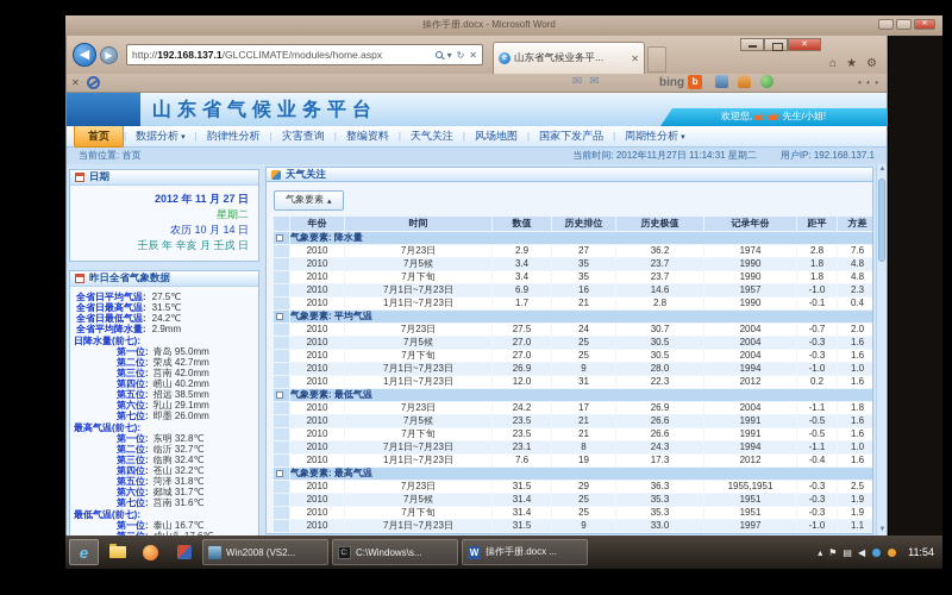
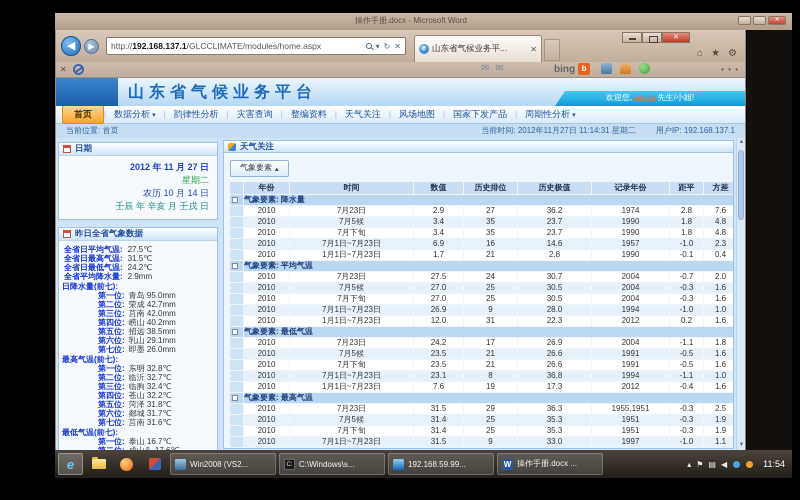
  操作手册.docx - Microsoft Word
  ◀
  ▶
  http://192.168.137.1/GLCCLIMATE/modules/home.aspx
  ▾
  ↻
  ✕
  山东省气候业务平...
  ✕
  ⌂
  ★
  ⚙
  ✕
  ✉
  ✉
  bing
  b
  • • •
  山东省气候业务平台
  欢迎您,
  admin
  先生/小姐!
  首页
  |
  数据分析
  |
  韵律性分析
  |
  灾害查询
  |
  整编资料
  |
  天气关注
  |
  风场地图
  |
  国家下发产品
  |
  周期性分析
  当前位置: 首页
  当前时间: 2012年11月27日 11:14:31 星期二
  用户IP: 192.168.137.1
  日期
  2012 年 11 月 27 日
  星期二
  农历 10 月 14 日
  壬辰 年 辛亥 月 壬戌 日
  昨日全省气象数据
  全省日平均气温:
  27.5℃
  全省日最高气温:
  31.5℃
  全省日最低气温:
  24.2℃
  全省平均降水量:
  2.9mm
  日降水量(前七):
  第一位:
  青岛 95.0mm
  第二位:
  荣成 42.7mm
  第三位:
  莒南 42.0mm
  第四位:
  崂山 40.2mm
  第五位:
  招远 38.5mm
  第六位:
  乳山 29.1mm
  第七位:
  即墨 26.0mm
  最高气温(前七):
  第一位:
  东明 32.8℃
  第二位:
  临沂 32.7℃
  第三位:
  临朐 32.4℃
  第四位:
  苍山 32.2℃
  第五位:
  菏泽 31.8℃
  第六位:
  郯城 31.7℃
  第七位:
  莒南 31.6℃
  最低气温(前七):
  第一位:
  泰山 16.7℃
  天气关注
  气象要素
  	年份	时间	数值	历史排位	历史极值	记录年份	距平	方差
  	气象要素: 降水量
  	2010	7月23日	2.9	27	36.2	1974	2.8	7.6
  	2010	7月5候	3.4	35	23.7	1990	1.8	4.8
  	2010	7月下旬	3.4	35	23.7	1990	1.8	4.8
  	2010	7月1日~7月23日	6.9	16	14.6	1957	-1.0	2.3
  	2010	1月1日~7月23日	1.7	21	2.8	1990	-0.1	0.4
  	气象要素: 平均气温
  	2010	7月23日	27.5	24	30.7	2004	-0.7	2.0
  	2010	7月5候	27.0	25	30.5	2004	-0.3	1.6
  	2010	7月下旬	27.0	25	30.5	2004	-0.3	1.6
  	2010	7月1日~7月23日	26.9	9	28.0	1994	-1.0	1.0
  	2010	1月1日~7月23日	12.0	31	22.3	2012	0.2	1.6
  	气象要素: 最低气温
  	2010	7月23日	24.2	17	26.9	2004	-1.1	1.8
  	2010	7月5候	23.5	21	26.6	1991	-0.5	1.6
  	2010	7月下旬	23.5	21	26.6	1991	-0.5	1.6
- 	2010	7月1日~7月23日	23.1	8	24.3	1994	-1.1	1.0
+ 	2010	7月1日~7月23日	23.1	8	36.8	1994	-1.1	1.0
  	2010	1月1日~7月23日	7.6	19	17.3	2012	-0.4	1.6
  	气象要素: 最高气温
  	2010	7月23日	31.5	29	36.3	1955,1951	-0.3	2.5
  	2010	7月5候	31.4	25	35.3	1951	-0.3	1.9
  	2010	7月下旬	31.4	25	35.3	1951	-0.3	1.9
  	2010	7月1日~7月23日	31.5	9	33.0	1997	-1.0	1.1
  e
  Win2008 (VS2...
  C:\Windows\s...
+ 192.168.59.99...
  W
  操作手册.docx ...
  ▴
  ⚑
  ▤
  ◀
  11:54
